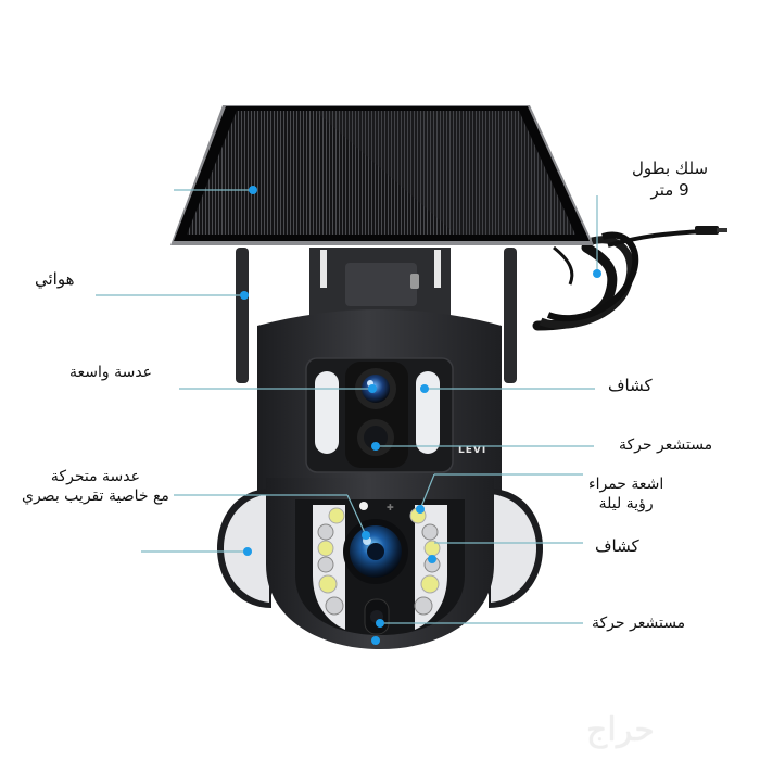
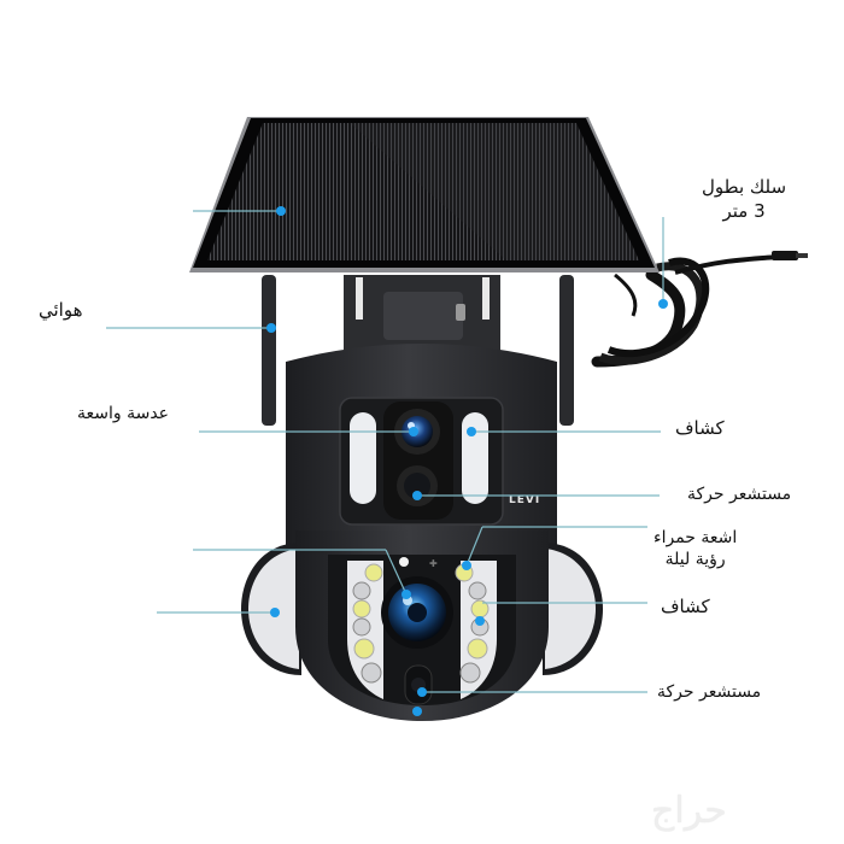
  LEVI
  ✚
  سلك بطول
- 9 متر
+ 3 متر
  هوائي
  عدسة واسعة
  كشاف
  مستشعر حركة
- عدسة متحركة
- مع خاصية تقريب بصري
  اشعة حمراء
  رؤية ليلة
  كشاف
  مستشعر حركة
